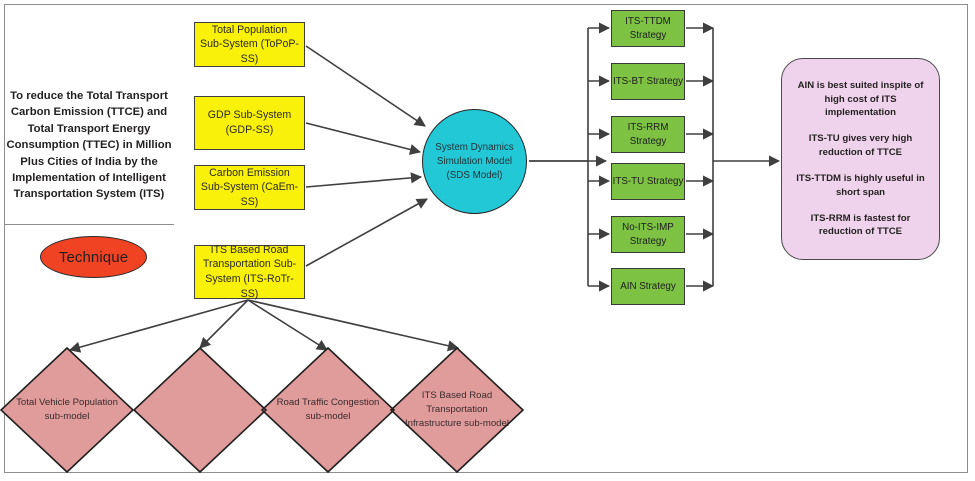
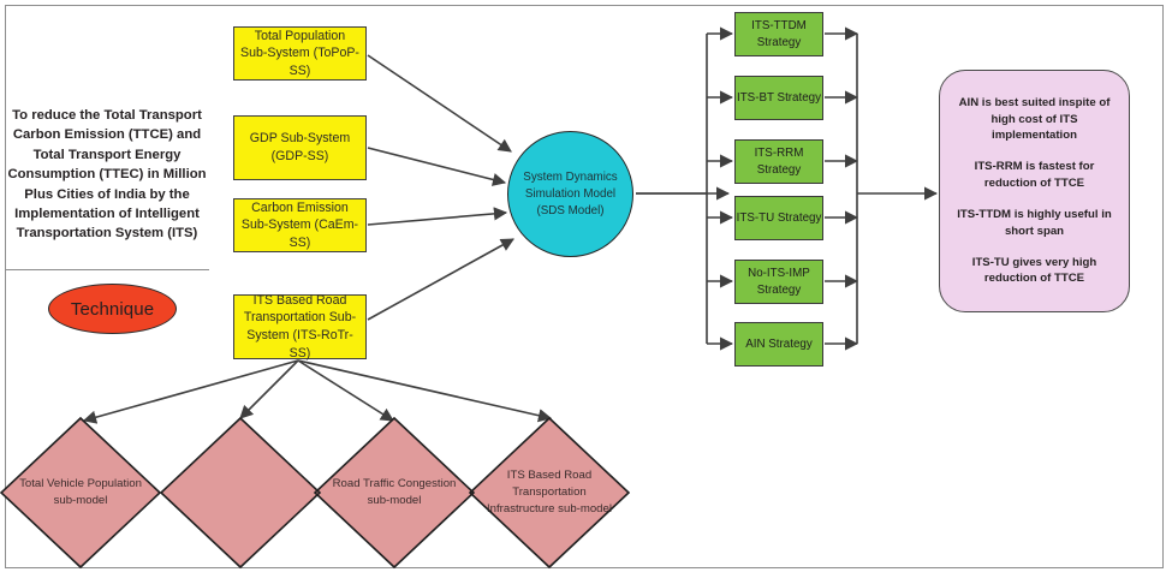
  To reduce the Total Transport Carbon Emission (TTCE) and Total Transport Energy Consumption (TTEC) in Million Plus Cities of India by the Implementation of Intelligent Transportation System (ITS)
  Technique
  Total Population Sub-System (ToPoP-SS)
  GDP Sub-System (GDP-SS)
  Carbon Emission Sub-System (CaEm-SS)
  ITS Based Road Transportation Sub-System (ITS-RoTr-SS)
  System Dynamics Simulation Model (SDS Model)
  ITS-TTDM Strategy
  ITS-BT Strategy
  ITS-RRM Strategy
  ITS-TU Strategy
  No-ITS-IMP Strategy
  AIN Strategy
  AIN is best suited inspite of high cost of ITS implementation
- ITS-TU gives very high reduction of TTCE
+ ITS-RRM is fastest for reduction of TTCE
  ITS-TTDM is highly useful in short span
- ITS-RRM is fastest for reduction of TTCE
+ ITS-TU gives very high reduction of TTCE
  Total Vehicle Population sub-model
  Road Traffic Congestion sub-model
  ITS Based Road Transportation nfrastructure sub-mode
